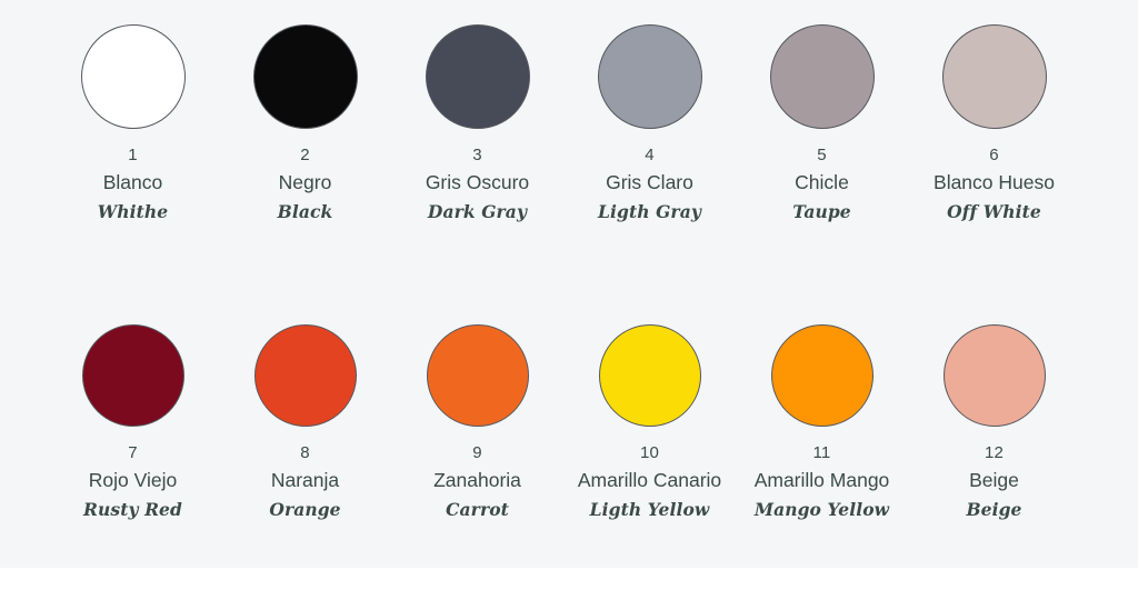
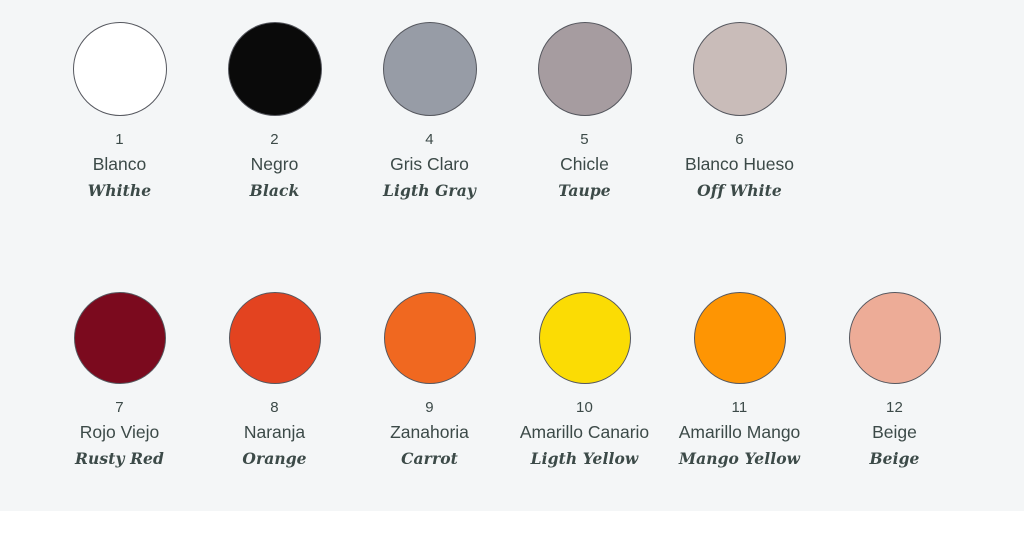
  1
  Blanco
  Whithe
  2
  Negro
  Black
- 3
- Gris Oscuro
- Dark Gray
  4
  Gris Claro
  Ligth Gray
  5
  Chicle
  Taupe
  6
  Blanco Hueso
  Off White
  7
  Rojo Viejo
  Rusty Red
  8
  Naranja
  Orange
  9
  Zanahoria
  Carrot
  10
  Amarillo Canario
  Ligth Yellow
  11
  Amarillo Mango
  Mango Yellow
  12
  Beige
  Beige
